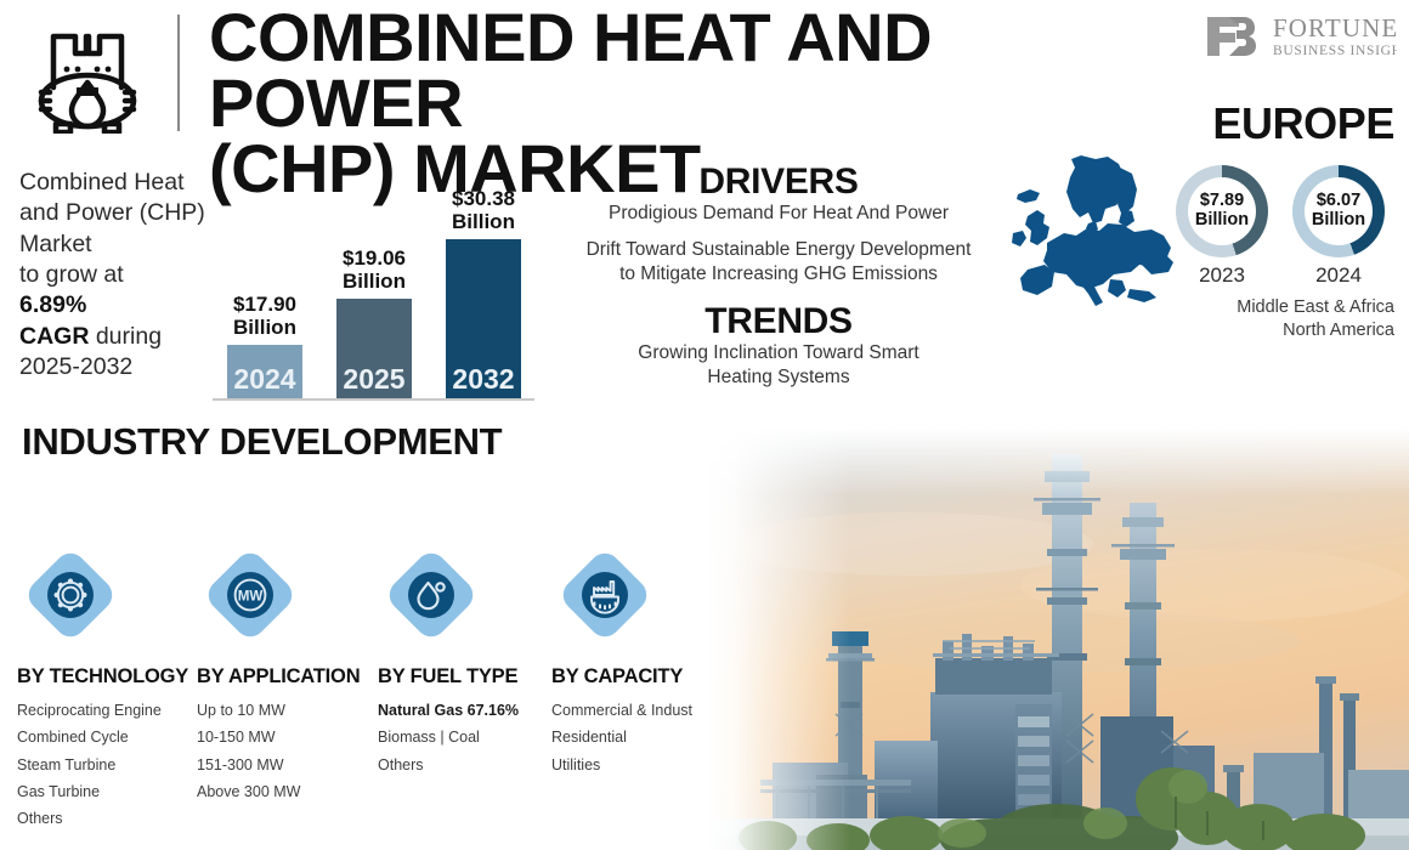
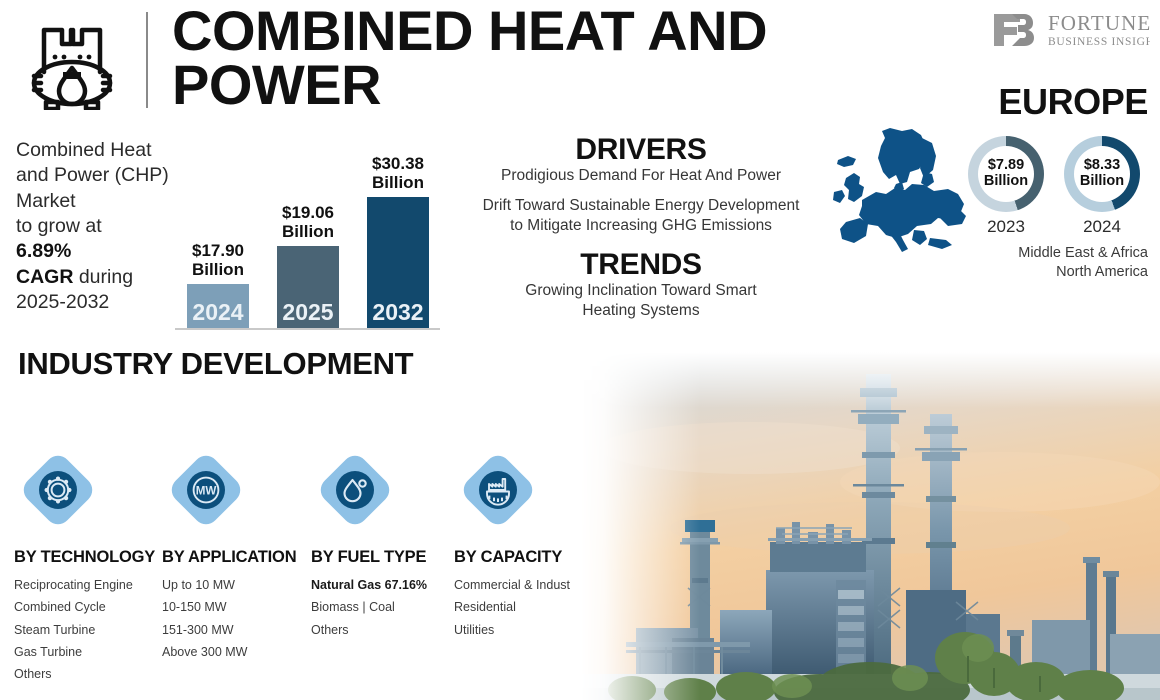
  COMBINED HEAT AND POWER
- (CHP) MARKET
  FORTUNE
  BUSINESS INSIG
  Combined Heat
  and Power (CHP)
  Market
  to grow at
  6.89%
  CAGR during
  2025-2032
  $17.90
  Billion
  2024
  $19.06
  Billion
  2025
  $30.38
  Billion
  2032
  DRIVERS
  Prodigious Demand For Heat And Power
  Drift Toward Sustainable Energy Development
  to Mitigate Increasing GHG Emissions
  TRENDS
  Growing Inclination Toward Smart
  Heating Systems
  EUROPE
  $7.89
  Billion
  2023
- $6.07
+ $8.33
  Billion
  2024
  Middle East & Africa
  North America
  INDUSTRY DEVELOPMENT
  BY TECHNOLOGY
  Reciprocating Engine
  Combined Cycle
  Steam Turbine
  Gas Turbine
  Others
  MW
  BY APPLICATION
  Up to 10 MW
  10-150 MW
  151-300 MW
  Above 300 MW
  BY FUEL TYPE
  Natural Gas 67.16%
  Biomass | Coal
  Others
  BY CAPACITY
  Commercial & Indust
  Residential
  Utilities
